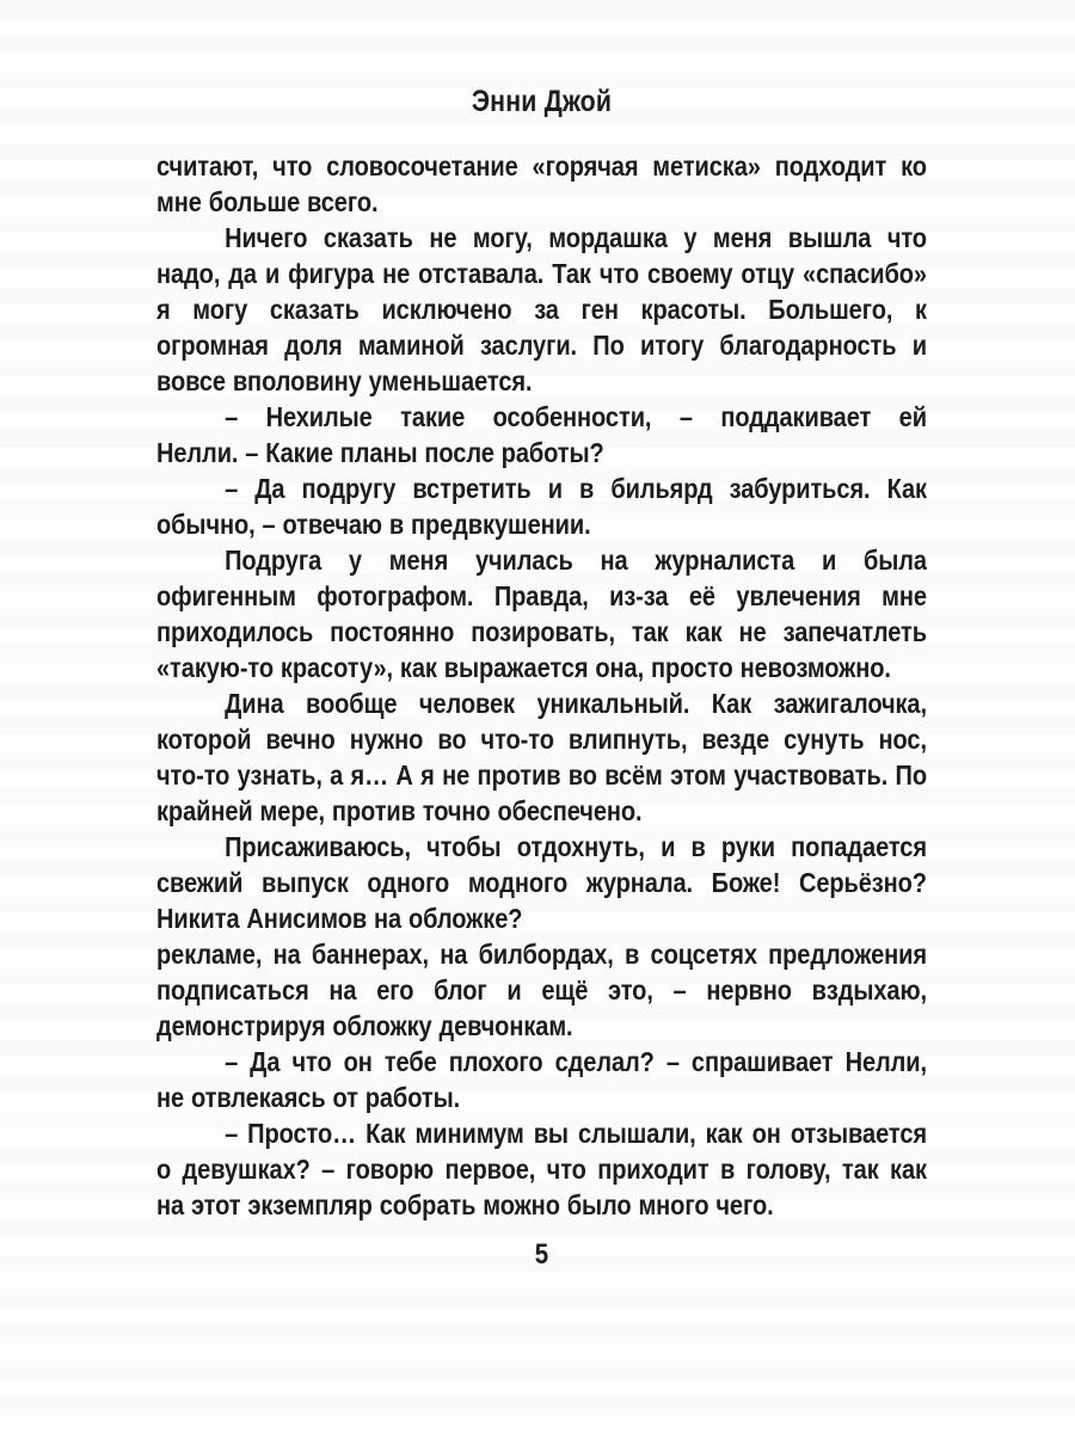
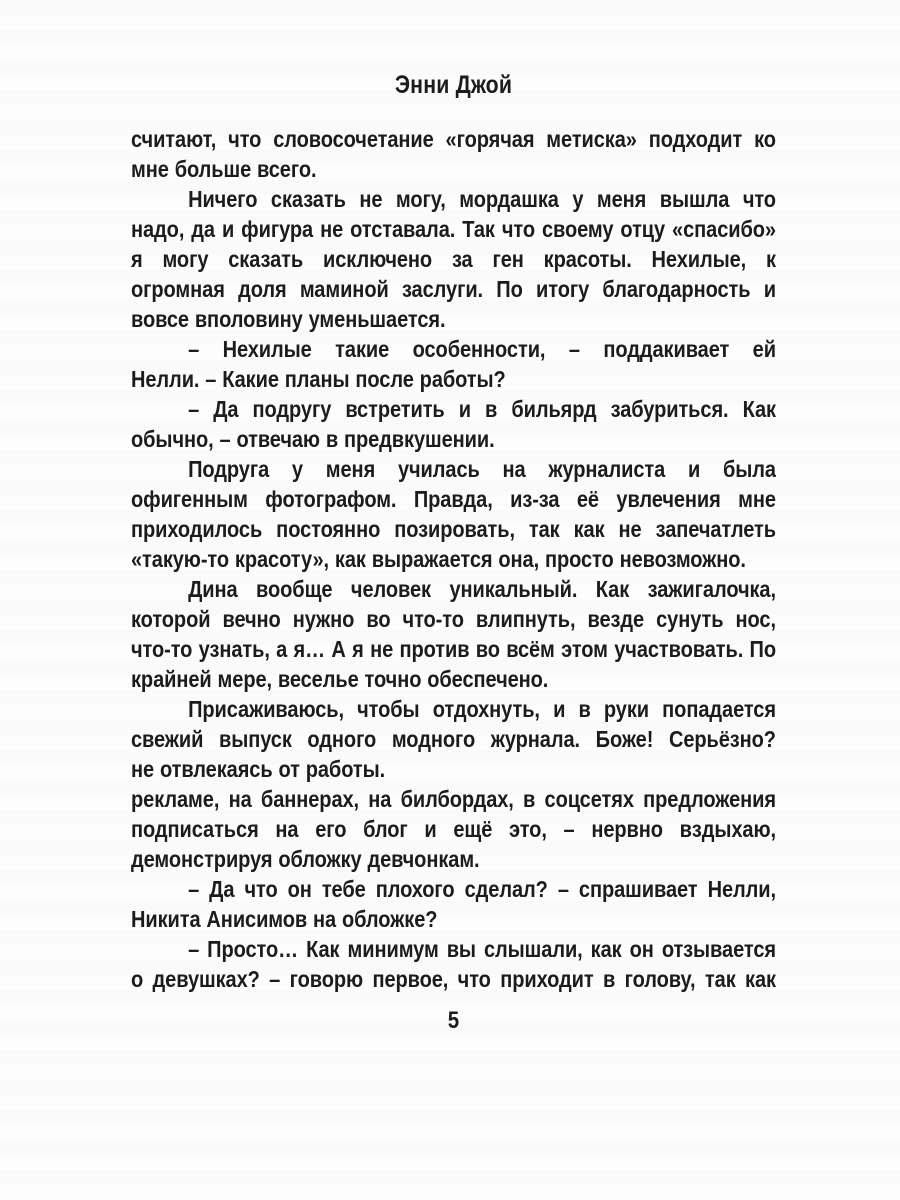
  Энни Джой
  считают, что словосочетание «горячая метиска» подходит ко
  мне больше всего.
  Ничего сказать не могу, мордашка у меня вышла что
  надо, да и фигура не отставала. Так что своему отцу «спасибо»
- я могу сказать исключено за ген красоты. Большего, к
+ я могу сказать исключено за ген красоты. Нехилые, к
  огромная доля маминой заслуги. По итогу благодарность и
  вовсе вполовину уменьшается.
  – Нехилые такие особенности, – поддакивает ей
  Нелли. – Какие планы после работы?
  – Да подругу встретить и в бильярд забуриться. Как
  обычно, – отвечаю в предвкушении.
  Подруга у меня училась на журналиста и была
  офигенным фотографом. Правда, из-за её увлечения мне
  приходилось постоянно позировать, так как не запечатлеть
  «такую-то красоту», как выражается она, просто невозможно.
  Дина вообще человек уникальный. Как зажигалочка,
  которой вечно нужно во что-то влипнуть, везде сунуть нос,
  что-то узнать, а я… А я не против во всём этом участвовать. По
- крайней мере, против точно обеспечено.
+ крайней мере, веселье точно обеспечено.
  Присаживаюсь, чтобы отдохнуть, и в руки попадается
  свежий выпуск одного модного журнала. Боже! Серьёзно?
- Никита Анисимов на обложке?
+ не отвлекаясь от работы.
  рекламе, на баннерах, на билбордах, в соцсетях предложения
  подписаться на его блог и ещё это, – нервно вздыхаю,
  демонстрируя обложку девчонкам.
  – Да что он тебе плохого сделал? – спрашивает Нелли,
- не отвлекаясь от работы.
+ Никита Анисимов на обложке?
  – Просто… Как минимум вы слышали, как он отзывается
  о девушках? – говорю первое, что приходит в голову, так как
- на этот экземпляр собрать можно было много чего.
  5
